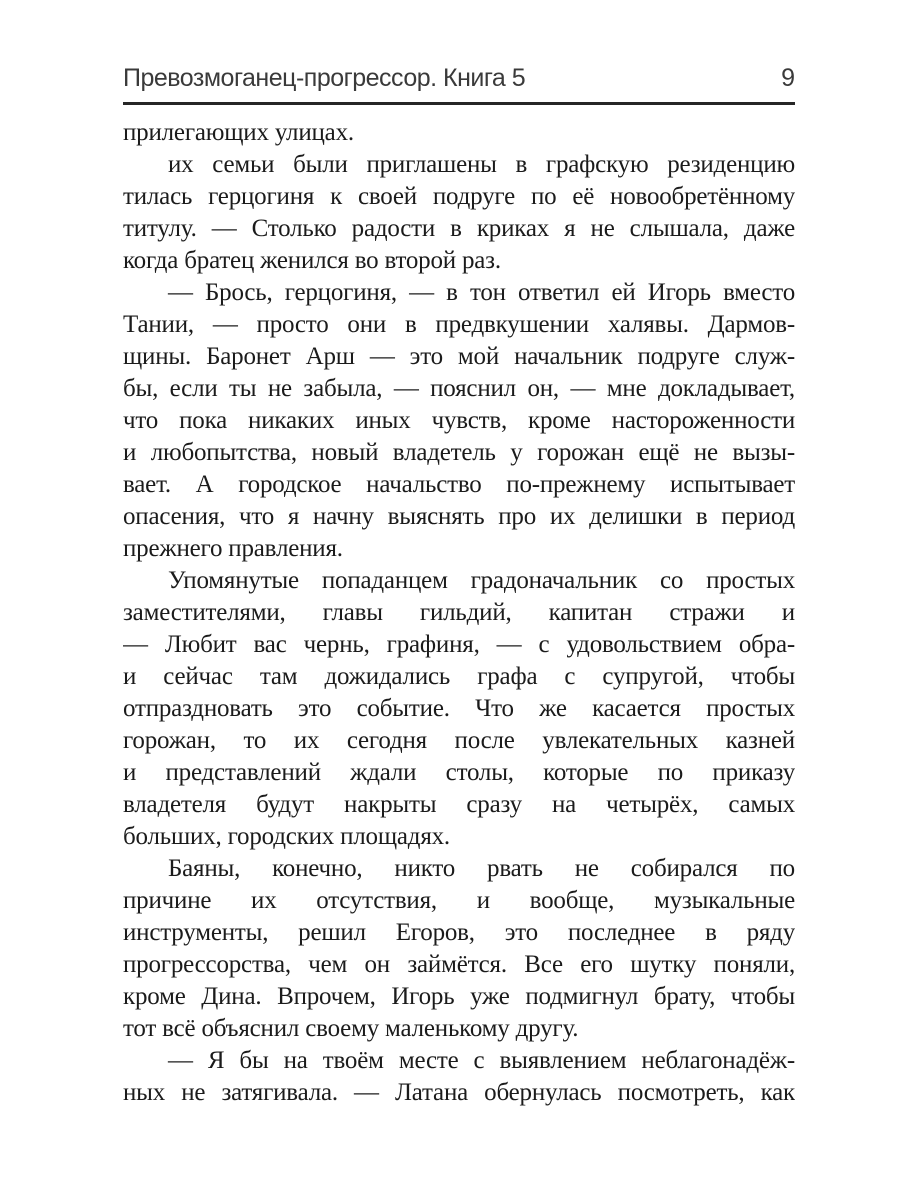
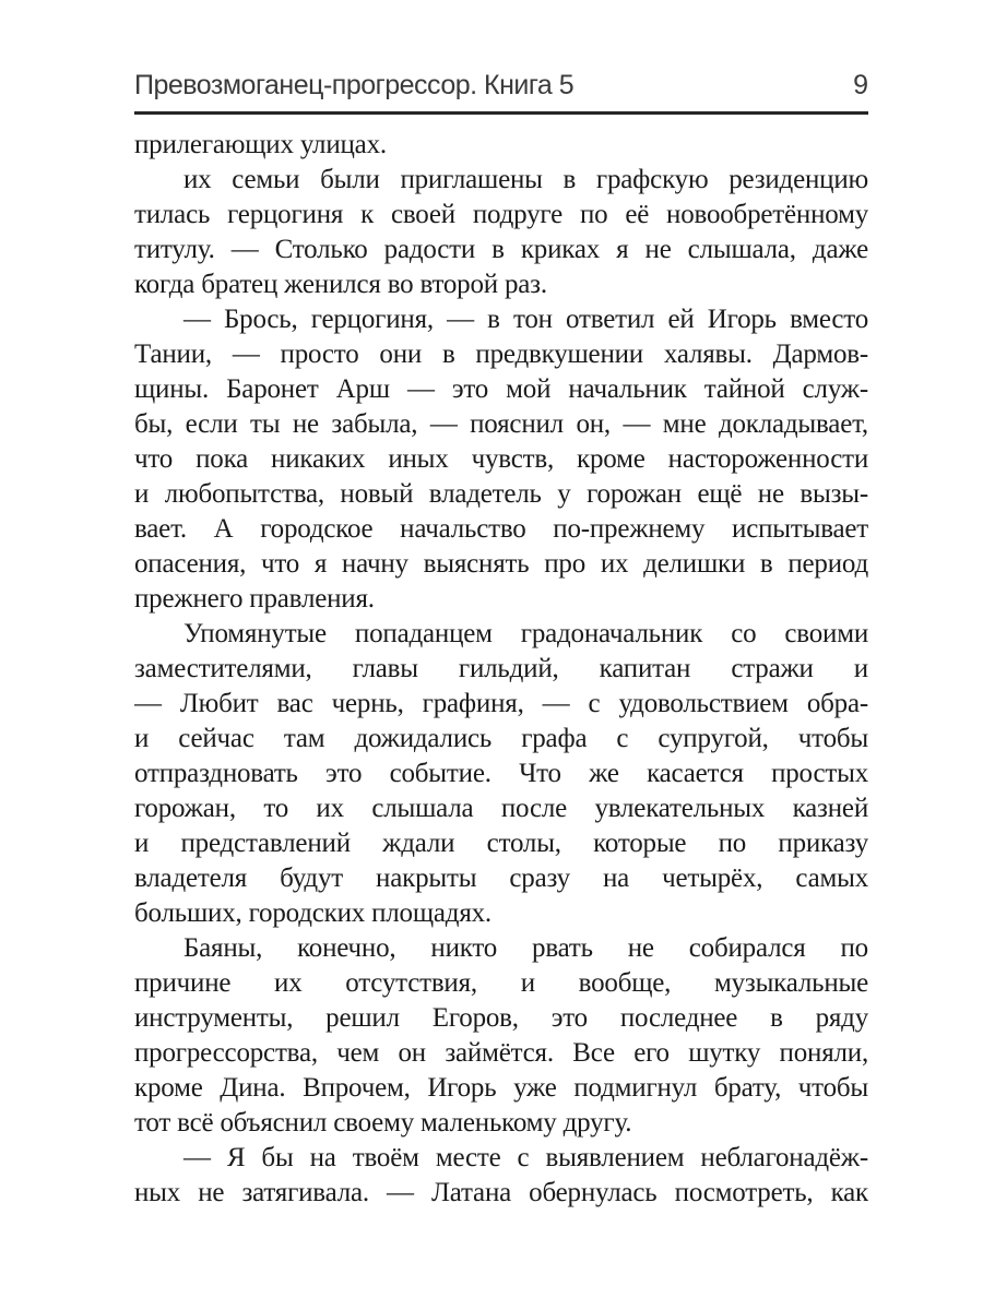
  Превозмоганец-прогрессор. Книга 5
  9
  прилегающих улицах.
  их семьи были приглашены в графскую резиденцию
  тилась герцогиня к своей подруге по её новообретённому
  титулу. — Столько радости в криках я не слышала, даже
  когда братец женился во второй раз.
  — Брось, герцогиня, — в тон ответил ей Игорь вместо
  Тании, — просто они в предвкушении халявы. Дармов-
- щины. Баронет Арш — это мой начальник подруге служ-
+ щины. Баронет Арш — это мой начальник тайной служ-
  бы, если ты не забыла, — пояснил он, — мне докладывает,
  что пока никаких иных чувств, кроме настороженности
  и любопытства, новый владетель у горожан ещё не вызы-
  вает. А городское начальство по-прежнему испытывает
  опасения, что я начну выяснять про их делишки в период
  прежнего правления.
- Упомянутые попаданцем градоначальник со простых
+ Упомянутые попаданцем градоначальник со своими
  заместителями, главы гильдий, капитан стражи и
  — Любит вас чернь, графиня, — с удовольствием обра-
  и сейчас там дожидались графа с супругой, чтобы
  отпраздновать это событие. Что же касается простых
- горожан, то их сегодня после увлекательных казней
+ горожан, то их слышала после увлекательных казней
  и представлений ждали столы, которые по приказу
  владетеля будут накрыты сразу на четырёх, самых
  больших, городских площадях.
  Баяны, конечно, никто рвать не собирался по
  причине их отсутствия, и вообще, музыкальные
  инструменты, решил Егоров, это последнее в ряду
  прогрессорства, чем он займётся. Все его шутку поняли,
  кроме Дина. Впрочем, Игорь уже подмигнул брату, чтобы
  тот всё объяснил своему маленькому другу.
  — Я бы на твоём месте с выявлением неблагонадёж-
  ных не затягивала. — Латана обернулась посмотреть, как
